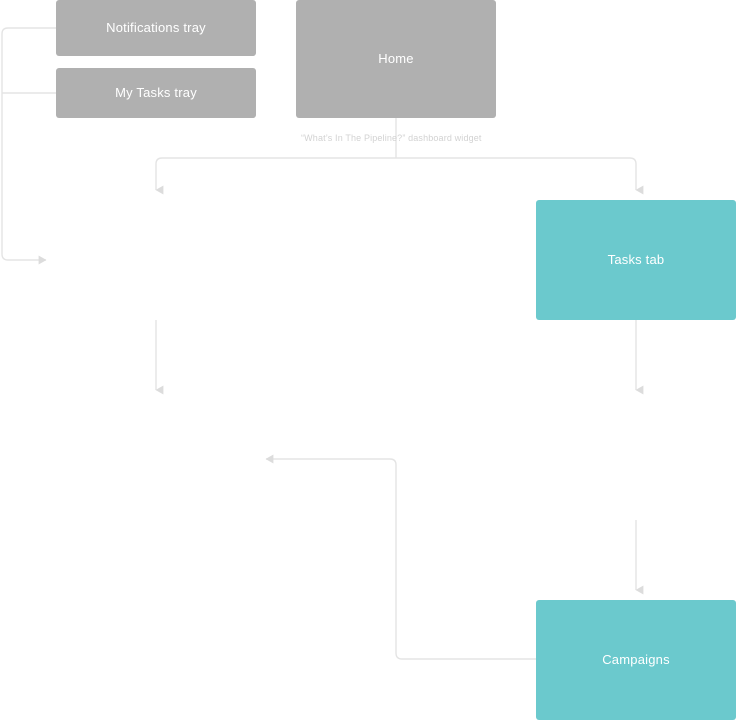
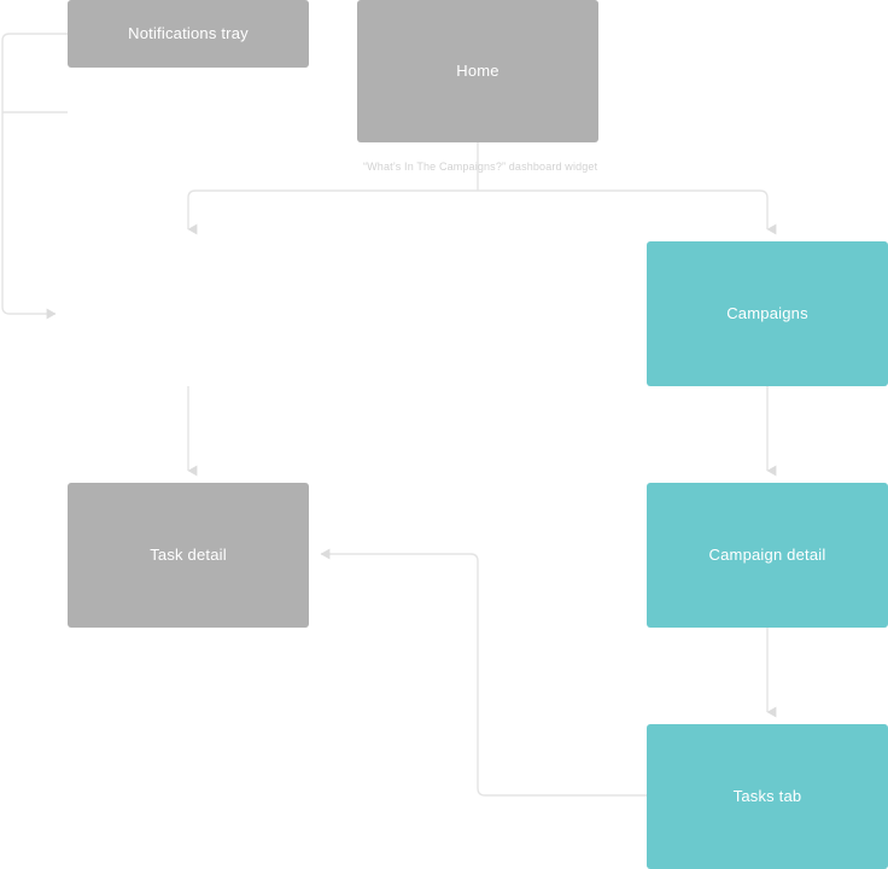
  Notifications tray
- My Tasks tray
  Home
- Tasks tab
+ Campaigns
+ Task detail
+ Campaign detail
- Campaigns
+ Tasks tab
- “What’s In The Pipeline?” dashboard widget
+ “What’s In The Campaigns?” dashboard widget
